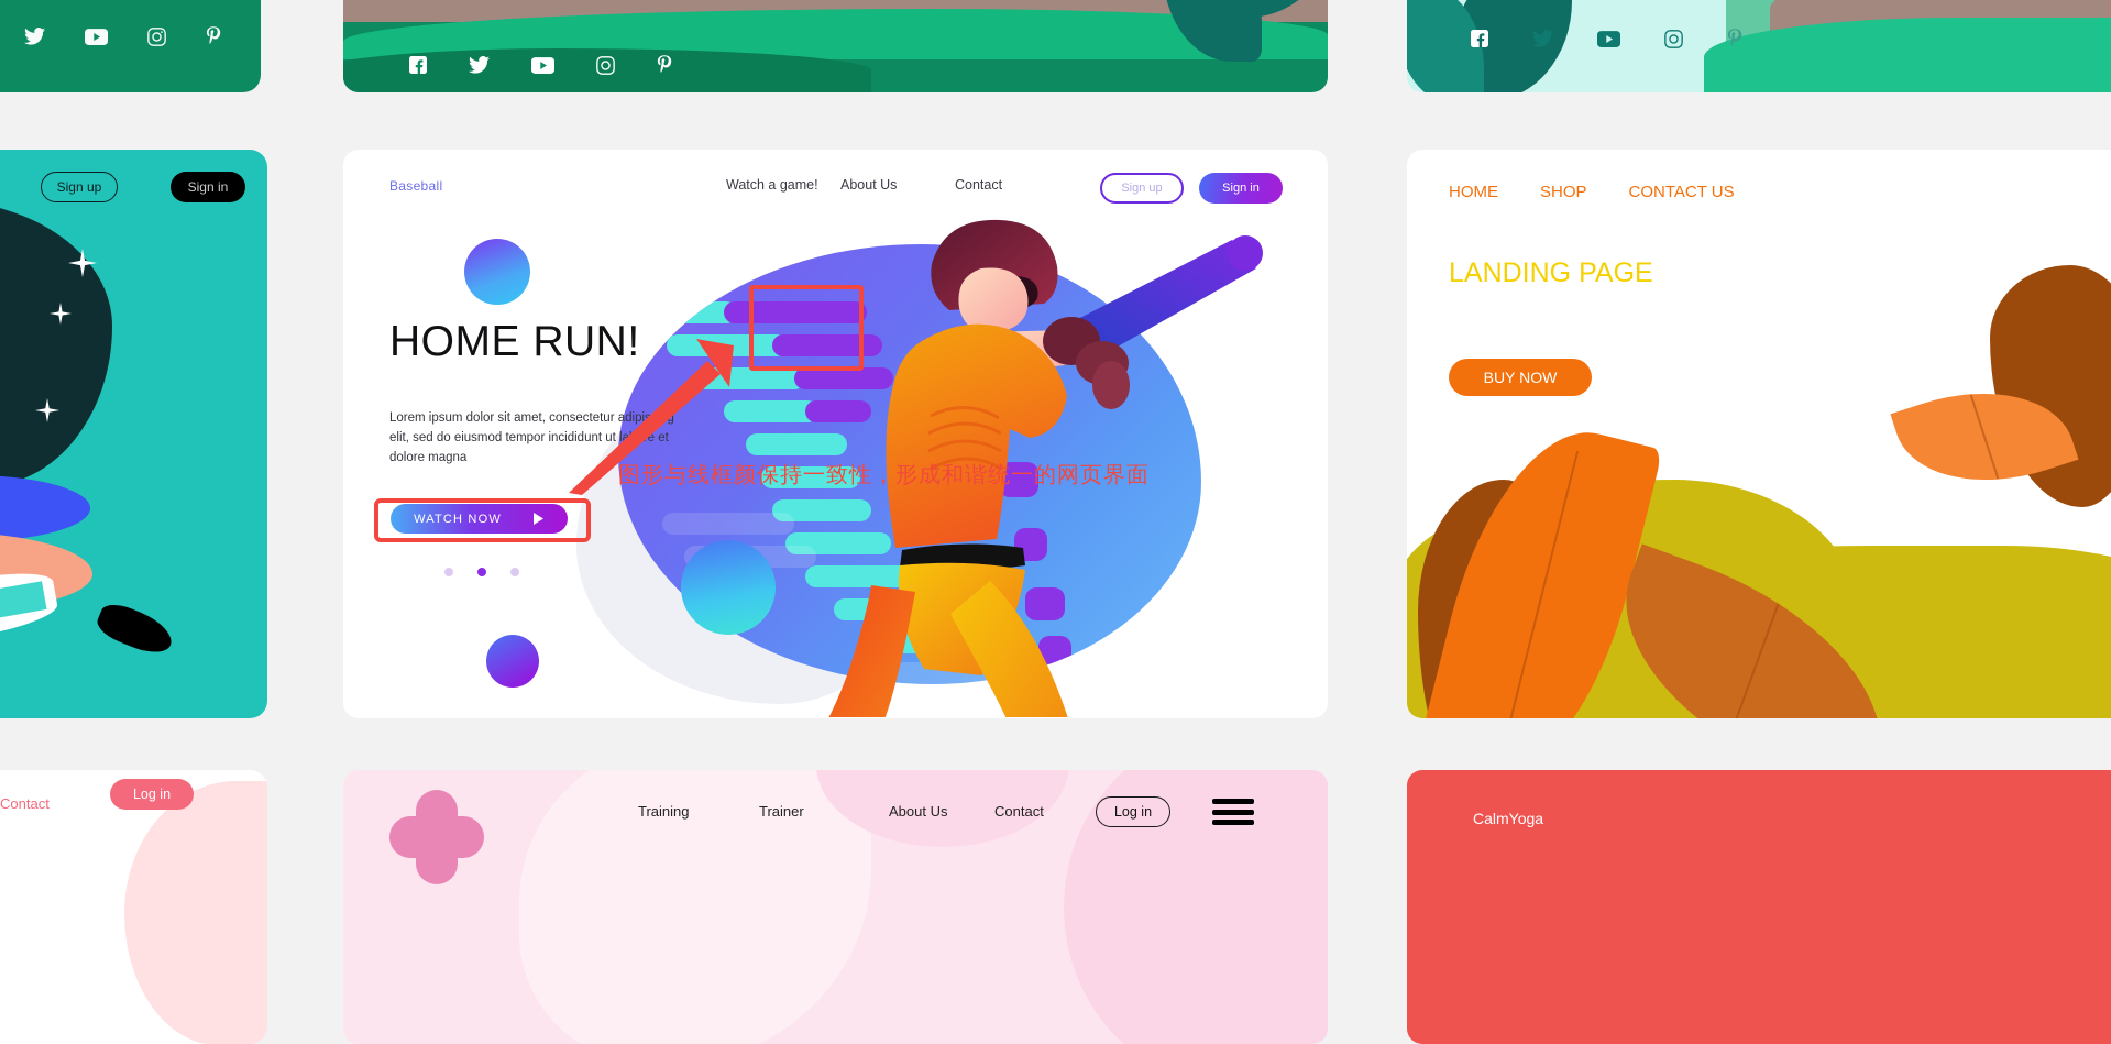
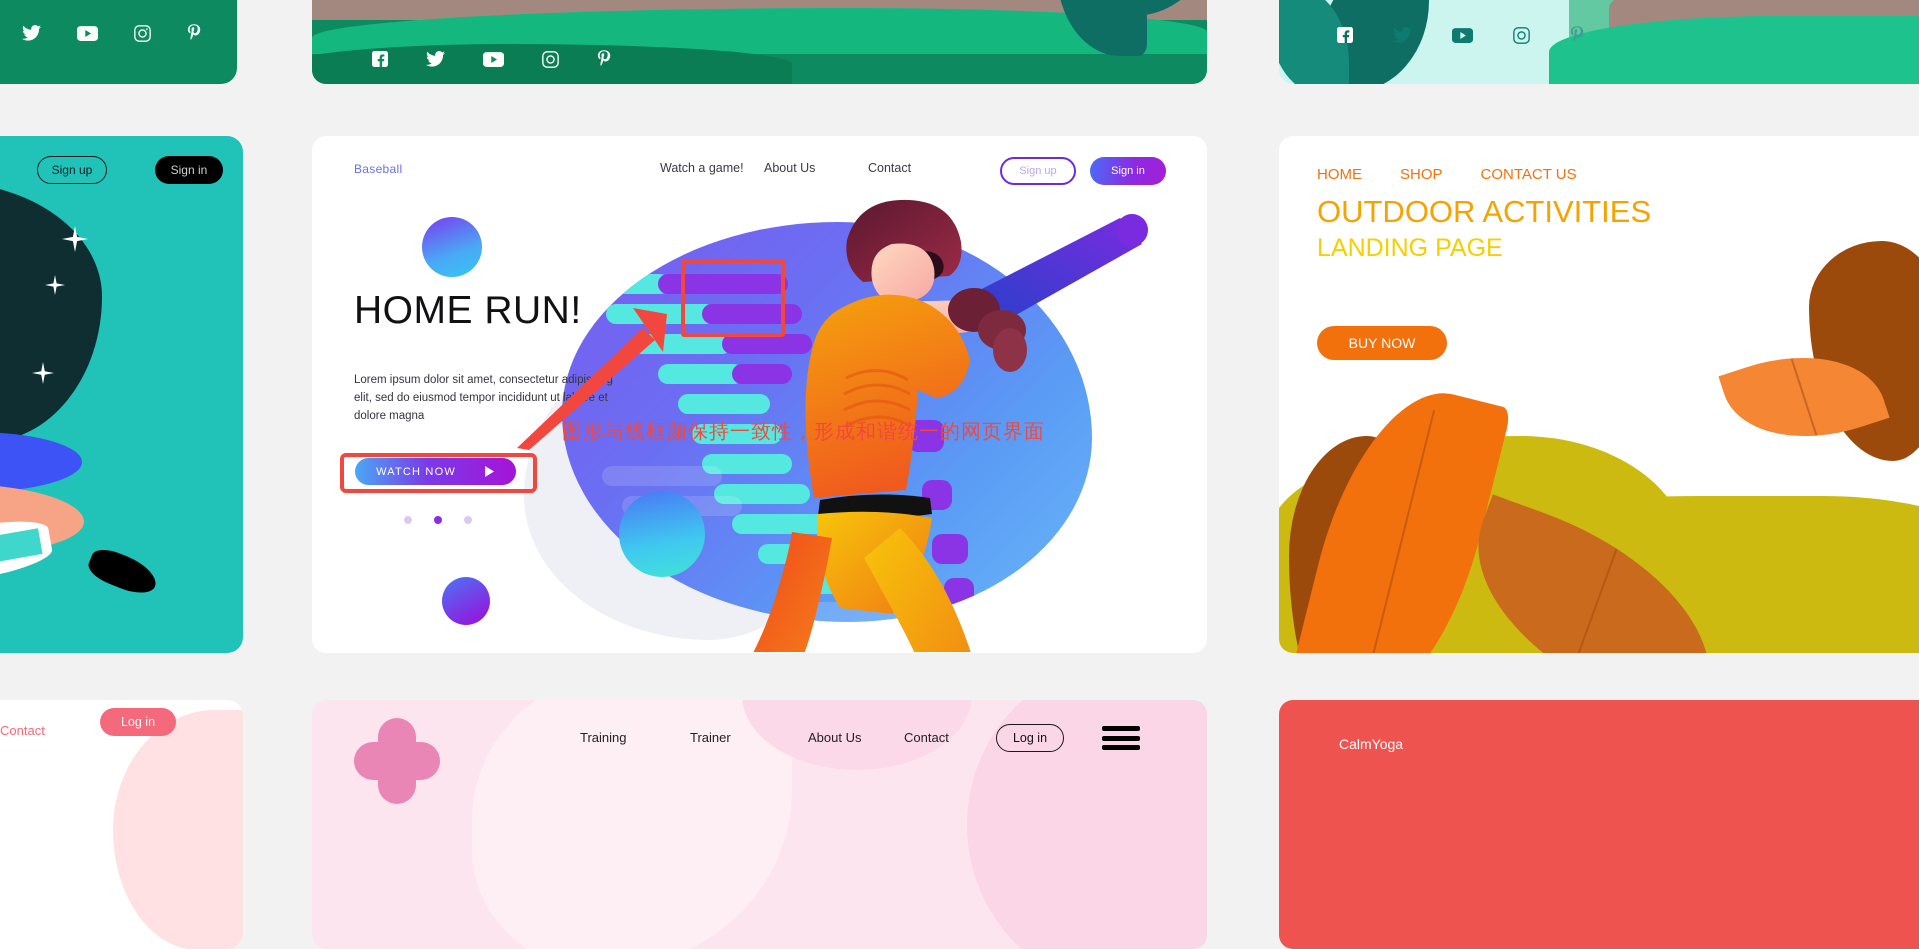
  Sign up
  Sign in
  Contact
  Log in
  Training
  Trainer
  About Us
  Contact
  Log in
  CalmYoga
  HOME
  SHOP
  CONTACT US
+ OUTDOOR ACTIVITIES
  LANDING PAGE
  BUY NOW
  Baseball
  Watch a game!
  About Us
  Contact
  Sign up
  Sign in
  HOME RUN!
  Lorem ipsum dolor sit amet, consectetur adipig elit, sed do eiusmod tempor incididunt ut lae et dolore magna
  WATCH NOW
  图形与线框颜保持一致性，形成和谐统一的网页界面
